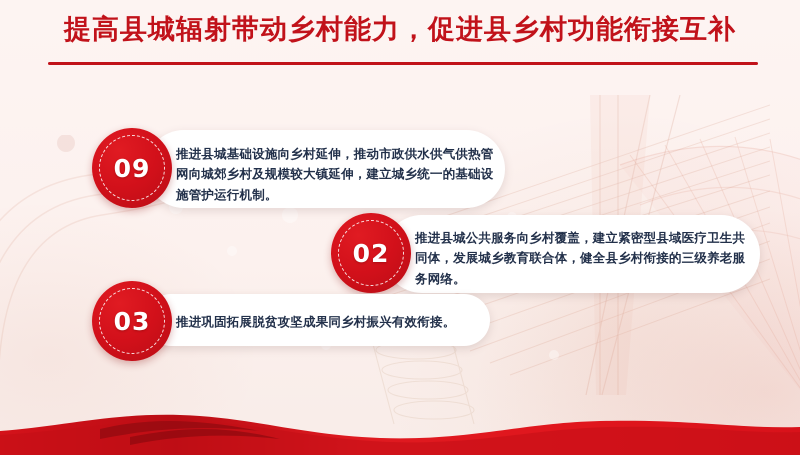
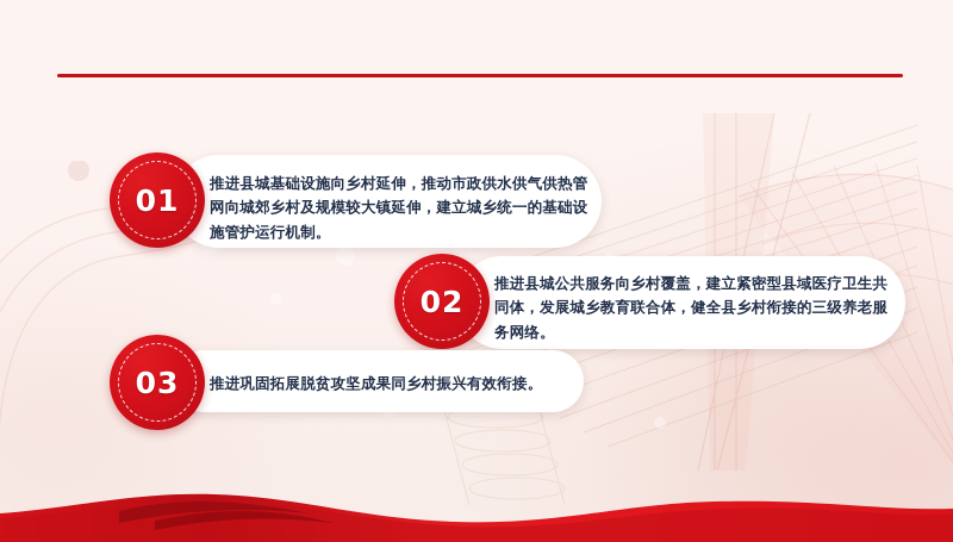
- 提高县城辐射带动乡村能力，促进县乡村功能衔接互补
- 09
+ 01
  推进县城基础设施向乡村延伸，推动市政供水供气供热管网向城郊乡村及规模较大镇延伸，建立城乡统一的基础设施管护运行机制。
  02
  推进县城公共服务向乡村覆盖，建立紧密型县域医疗卫生共同体，发展城乡教育联合体，健全县乡村衔接的三级养老服务网络。
  03
  推进巩固拓展脱贫攻坚成果同乡村振兴有效衔接。
